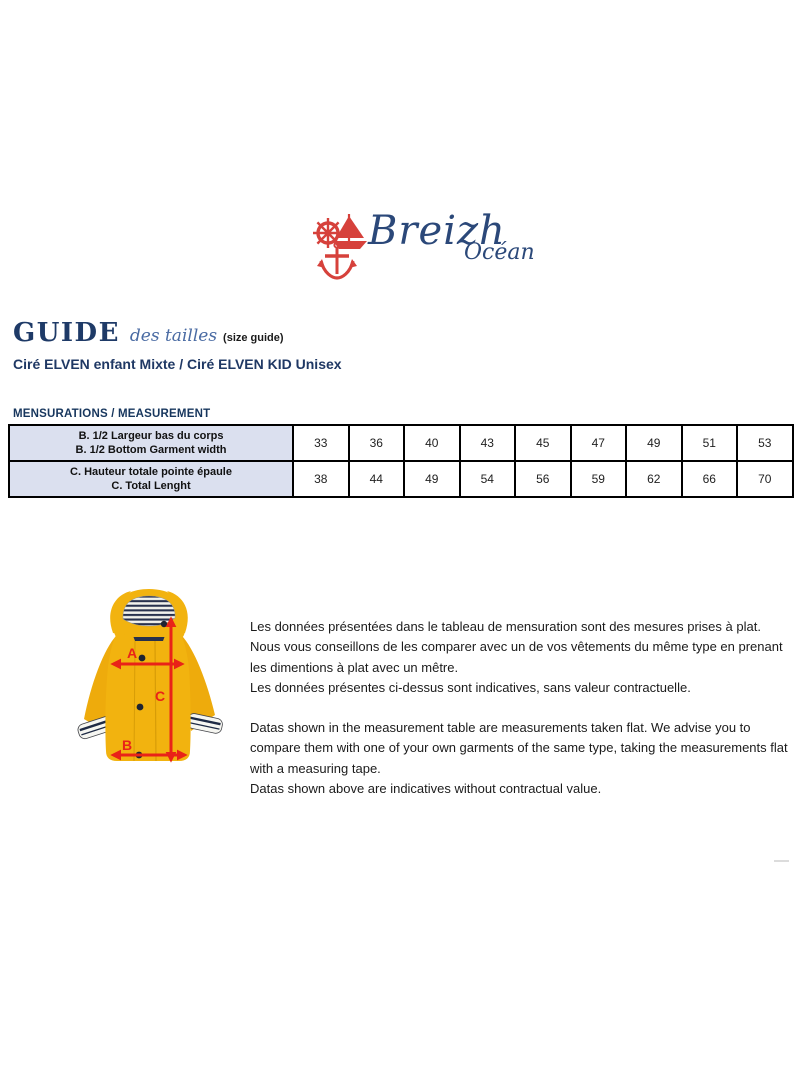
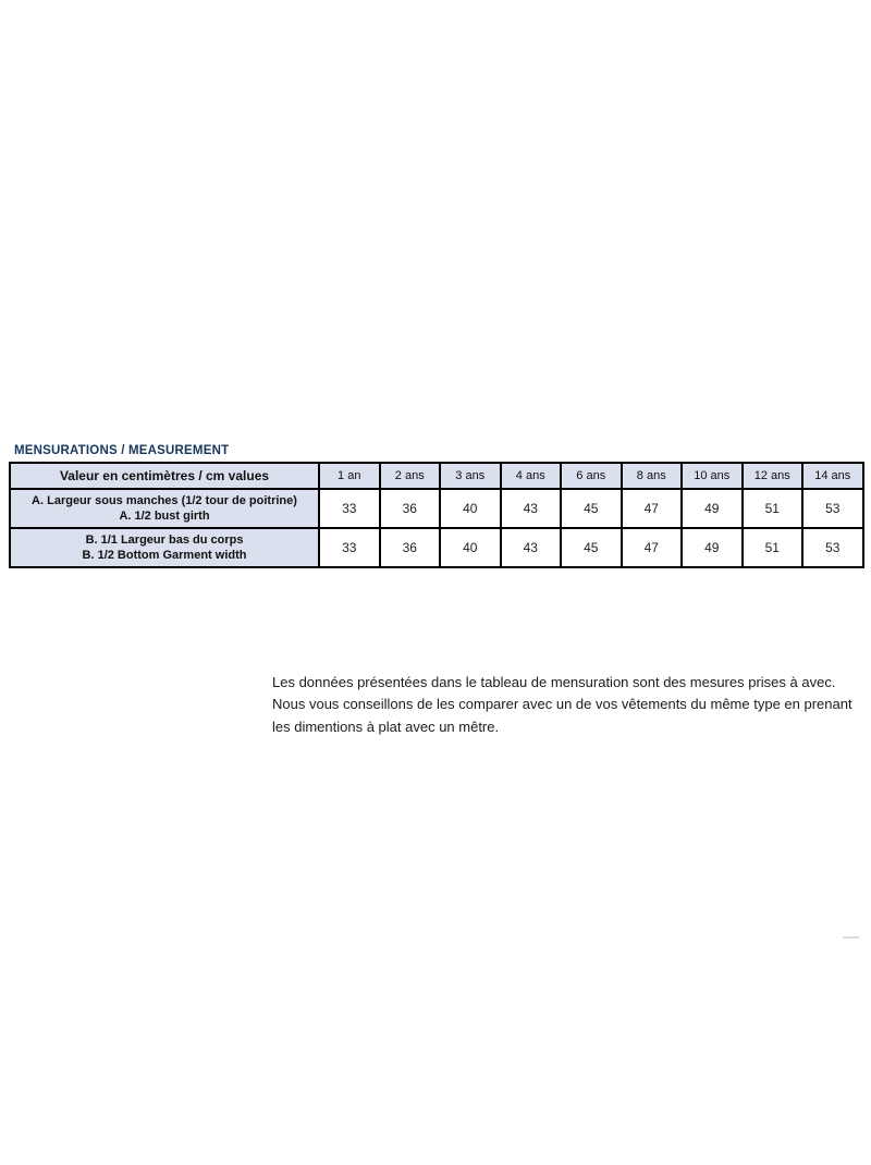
- Breizh
- Océan
- GUIDE
- des tailles
- (size guide)
- Ciré ELVEN enfant Mixte / Ciré ELVEN KID Unisex
  MENSURATIONS / MEASUREMENT
+ Valeur en centimètres / cm values	1 an	2 ans	3 ans	4 ans	6 ans	8 ans	10 ans	12 ans	14 ans
+ A. Largeur sous manches (1/2 tour de poitrine) A. 1/2 bust girth	33	36	40	43	45	47	49	51	53
- B. 1/2 Largeur bas du corps B. 1/2 Bottom Garment width	33	36	40	43	45	47	49	51	53
+ B. 1/1 Largeur bas du corps B. 1/2 Bottom Garment width	33	36	40	43	45	47	49	51	53
- C. Hauteur totale pointe épaule C. Total Lenght	38	44	49	54	56	59	62	66	70
- A
- C
- B
- Les données présentées dans le tableau de mensuration sont des mesures prises à plat. Nous vous conseillons de les comparer avec un de vos vêtements du même type en prenant les dimentions à plat avec un mêtre.
+ Les données présentées dans le tableau de mensuration sont des mesures prises à avec. Nous vous conseillons de les comparer avec un de vos vêtements du même type en prenant les dimentions à plat avec un mêtre.
- Les données présentes ci-dessus sont indicatives, sans valeur contractuelle.
- Datas shown in the measurement table are measurements taken flat. We advise you to compare them with one of your own garments of the same type, taking the measurements flat with a measuring tape.
- Datas shown above are indicatives without contractual value.
